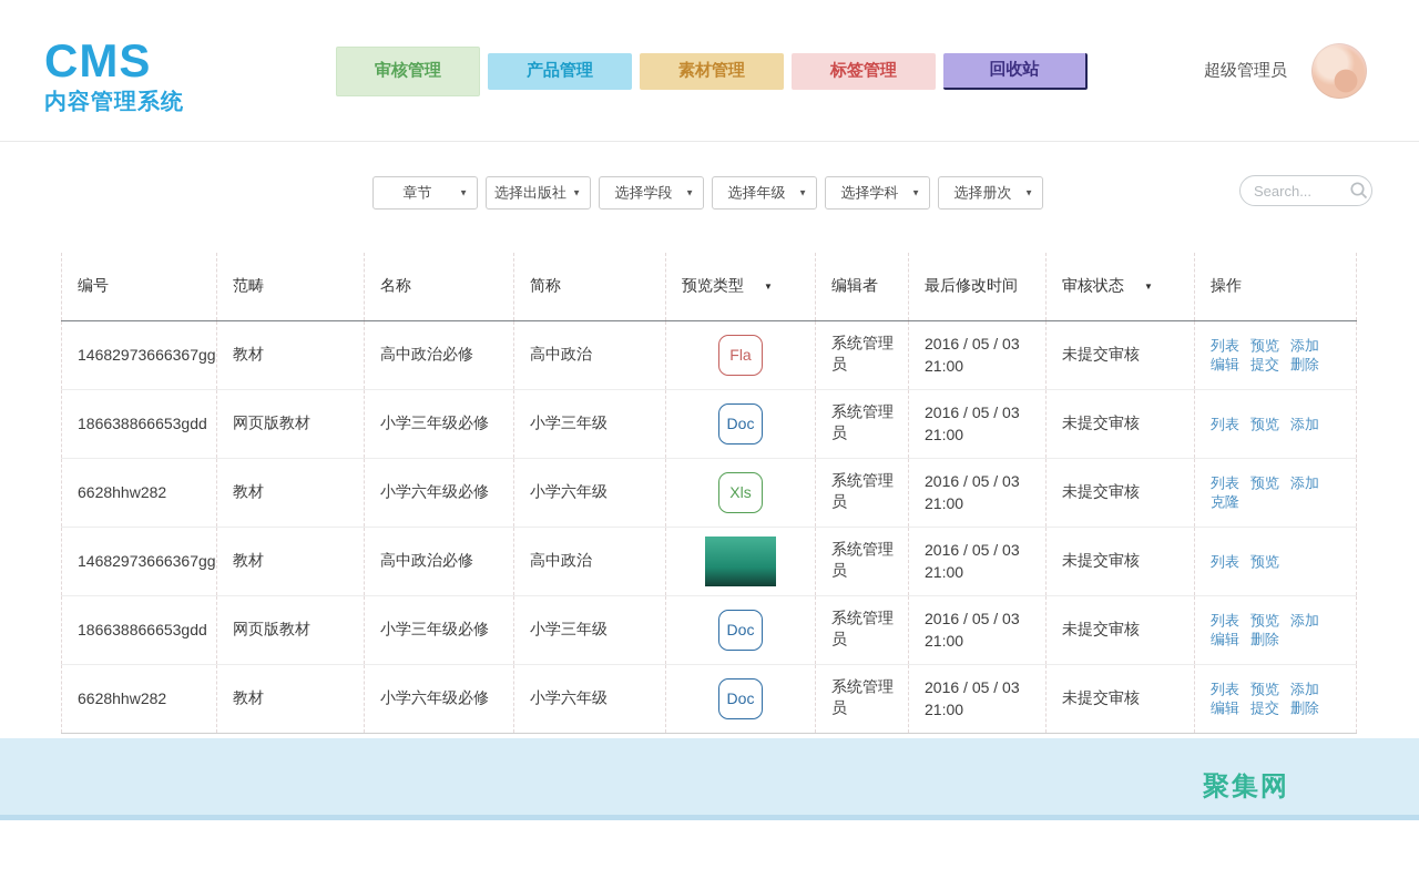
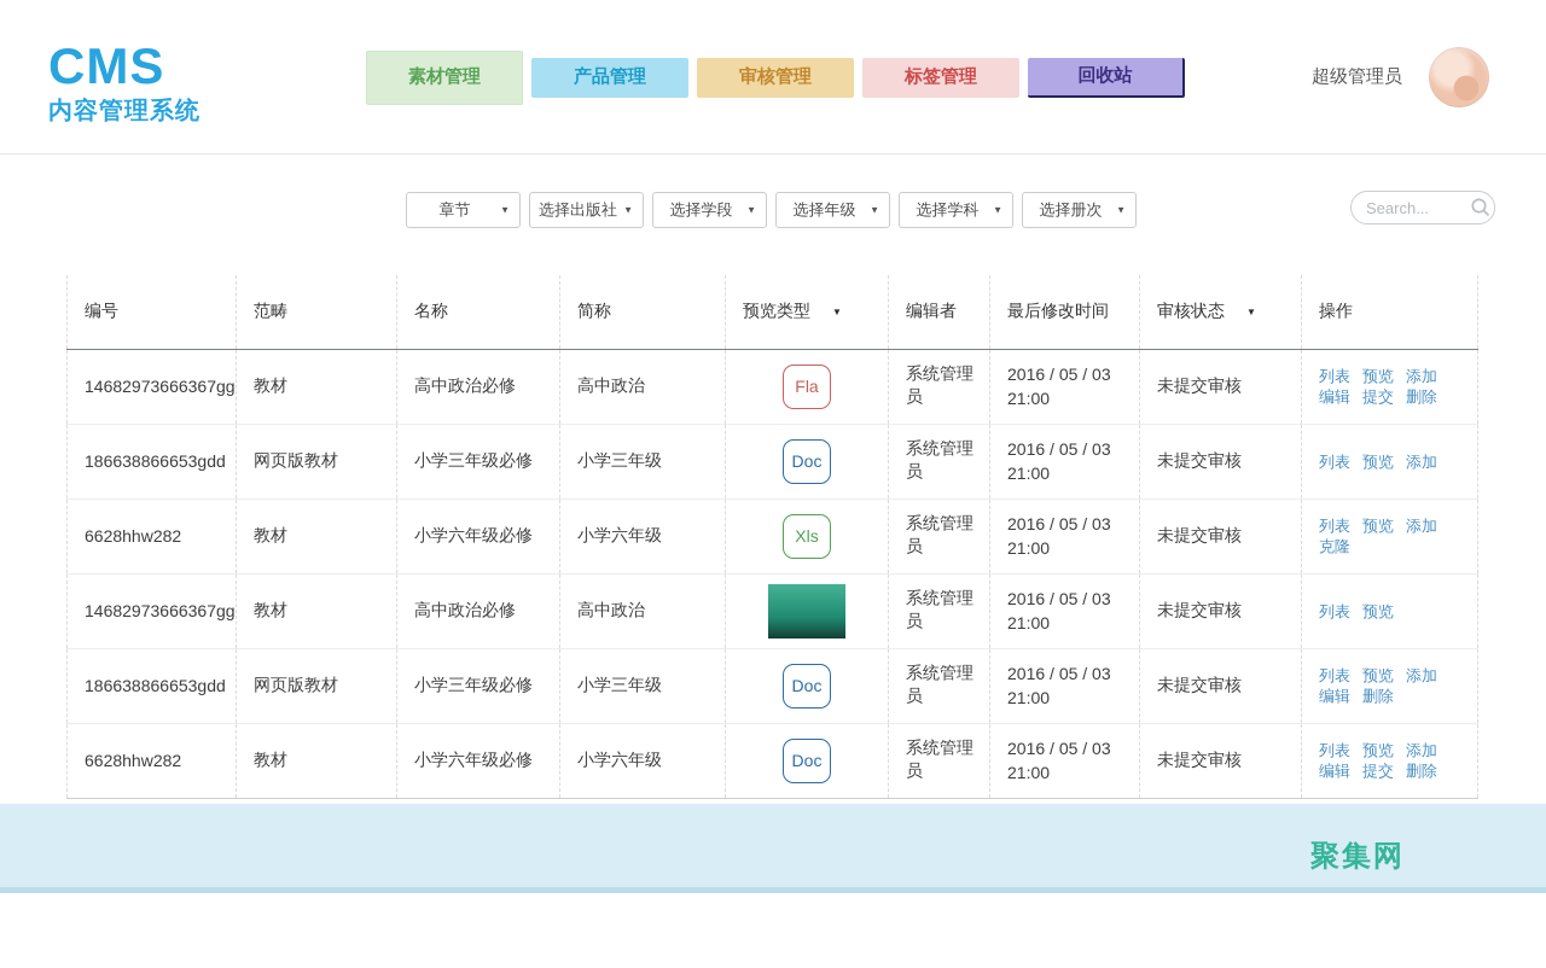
  CMS
  内容管理系统
- 审核管理
+ 素材管理
  产品管理
- 素材管理
+ 审核管理
  标签管理
  回收站
  超级管理员
  章节
  ▼
  选择出版社
  ▼
  选择学段
  ▼
  选择年级
  ▼
  选择学科
  ▼
  选择册次
  ▼
  Search...
  编号	范畴	名称	简称	预览类型 ▼	编辑者	最后修改时间	审核状态 ▼	操作
  14682973666367gg	教材	高中政治必修	高中政治	Fla	系统管理员	2016 / 05 / 0321:00	未提交审核	列表 预览 添加编辑 提交 删除
  186638866653gdd	网页版教材	小学三年级必修	小学三年级	Doc	系统管理员	2016 / 05 / 0321:00	未提交审核	列表 预览 添加
  6628hhw282	教材	小学六年级必修	小学六年级	Xls	系统管理员	2016 / 05 / 0321:00	未提交审核	列表 预览 添加克隆
  14682973666367gg	教材	高中政治必修	高中政治		系统管理员	2016 / 05 / 0321:00	未提交审核	列表 预览
  186638866653gdd	网页版教材	小学三年级必修	小学三年级	Doc	系统管理员	2016 / 05 / 0321:00	未提交审核	列表 预览 添加编辑 删除
  6628hhw282	教材	小学六年级必修	小学六年级	Doc	系统管理员	2016 / 05 / 0321:00	未提交审核	列表 预览 添加编辑 提交 删除
  聚集网
